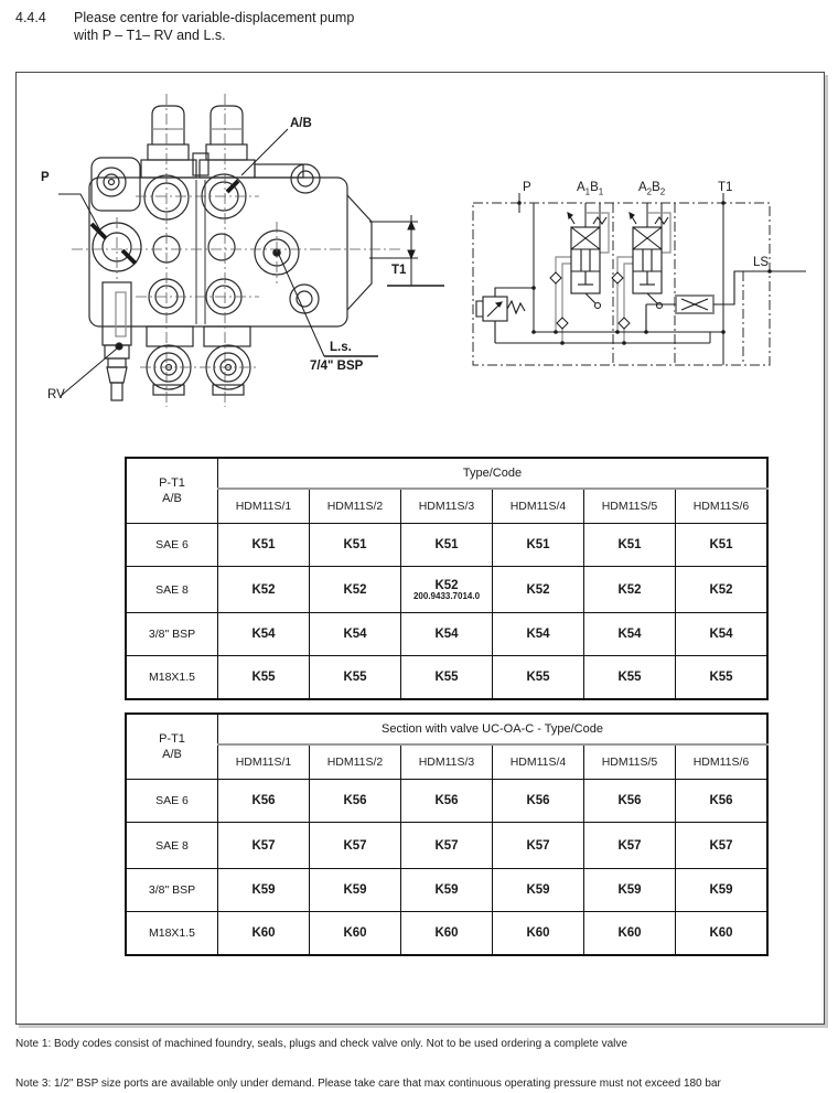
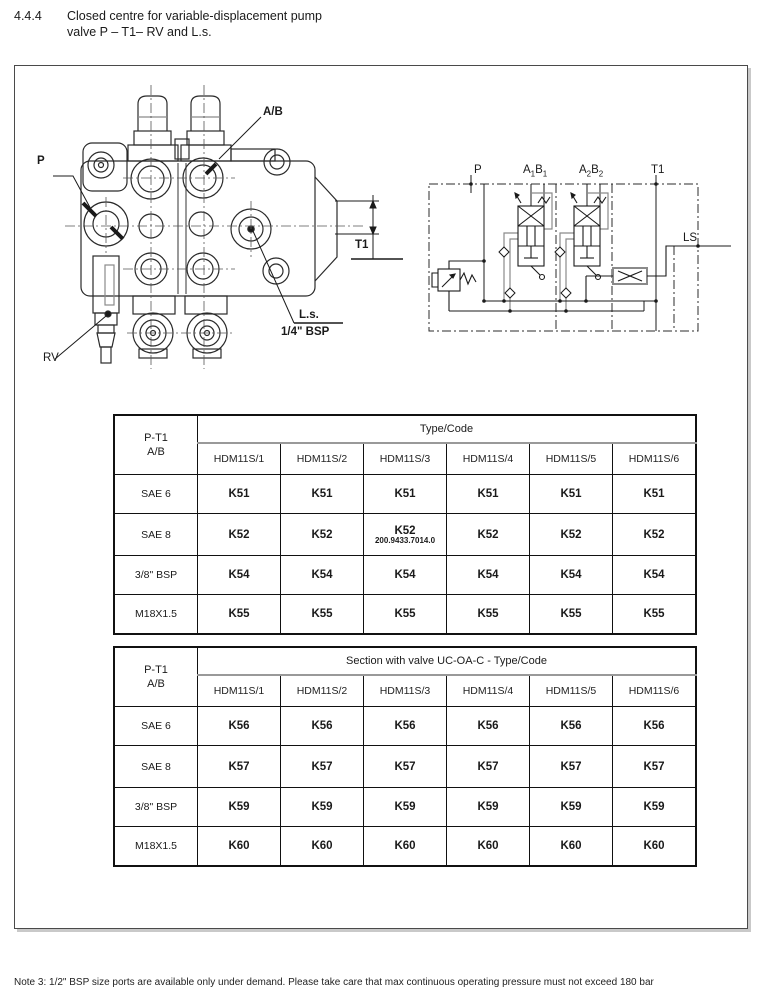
  4.4.4
- Please centre for variable-displacement pump
+ Closed centre for variable-displacement pump
- with P – T1– RV and L.s.
+ valve P – T1– RV and L.s.
  P
  A/B
  T1
  L.s.
- 7/4" BSP
+ 1/4" BSP
  RV
  P
  A1B1
  A2B2
  T1
  LS
  P-T1 A/B	Type/Code
  HDM11S/1	HDM11S/2	HDM11S/3	HDM11S/4	HDM11S/5	HDM11S/6
  SAE 6	K51	K51	K51	K51	K51	K51
  SAE 8	K52	K52	K52 200.9433.7014.0	K52	K52	K52
  3/8" BSP	K54	K54	K54	K54	K54	K54
  M18X1.5	K55	K55	K55	K55	K55	K55
  P-T1 A/B	Section with valve UC-OA-C - Type/Code
  HDM11S/1	HDM11S/2	HDM11S/3	HDM11S/4	HDM11S/5	HDM11S/6
  SAE 6	K56	K56	K56	K56	K56	K56
  SAE 8	K57	K57	K57	K57	K57	K57
  3/8" BSP	K59	K59	K59	K59	K59	K59
  M18X1.5	K60	K60	K60	K60	K60	K60
- Note 1: Body codes consist of machined foundry, seals, plugs and check valve only. Not to be used ordering a complete valve
  Note 3: 1/2" BSP size ports are available only under demand. Please take care that max continuous operating pressure must not exceed 180 bar
